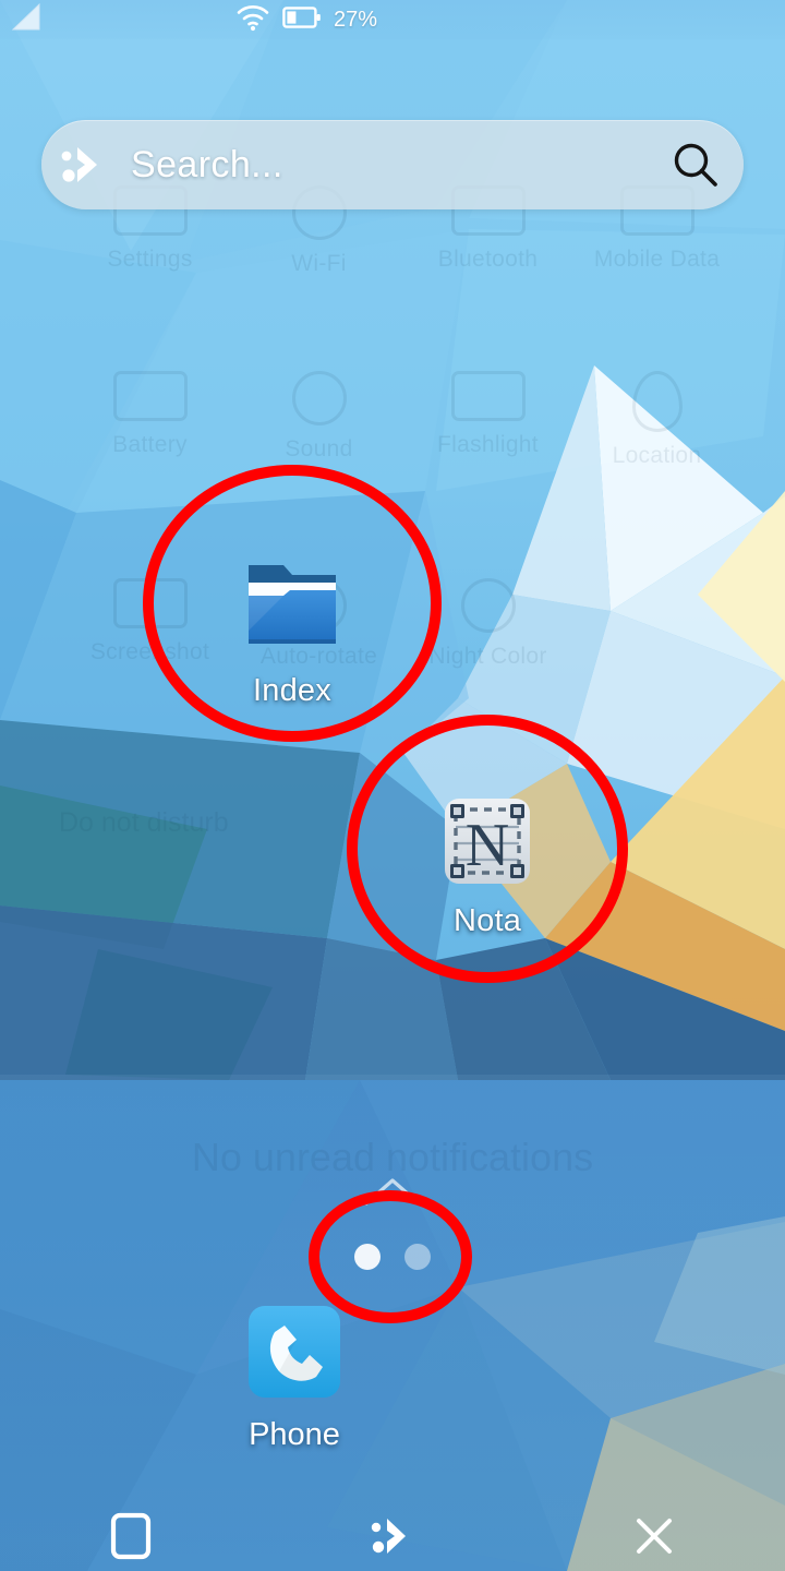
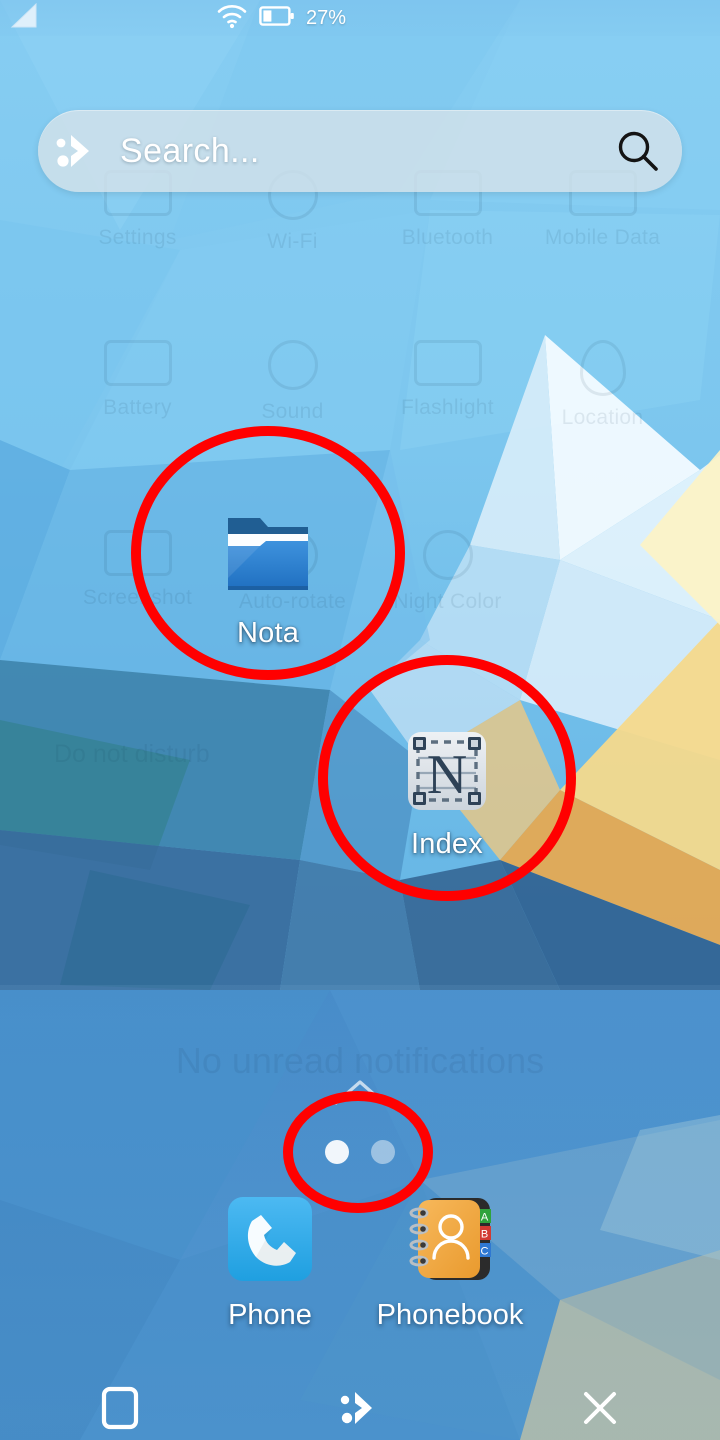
  Location
  Screeshot
  Night Color
  Do not disturb
  27%
  Search...
- Index
+ Nota
  N
- Nota
+ Index
  Phone
+ A
+ B
+ C
+ Phonebook
